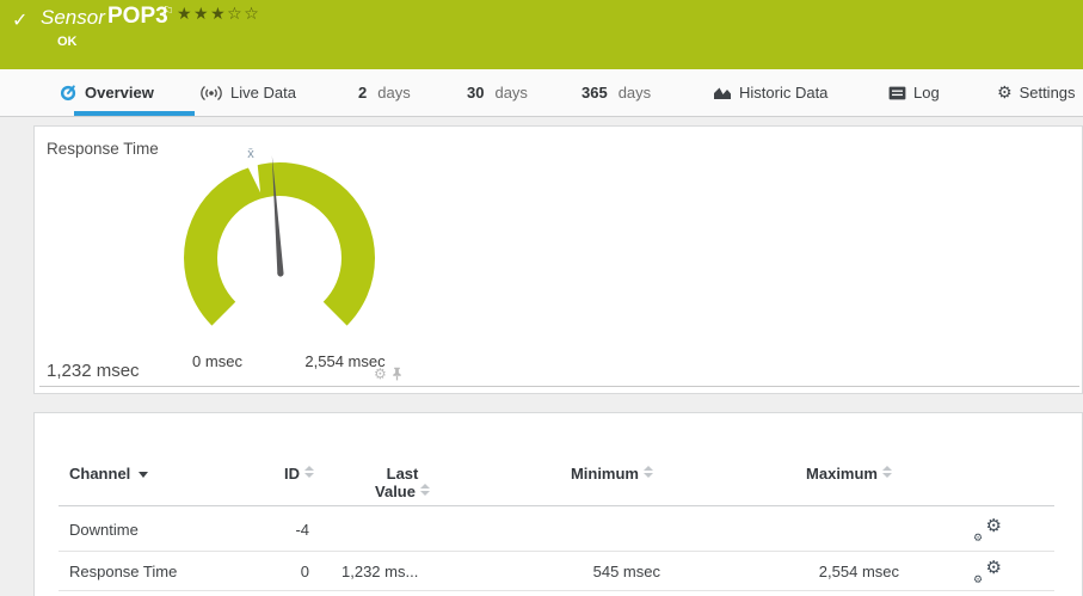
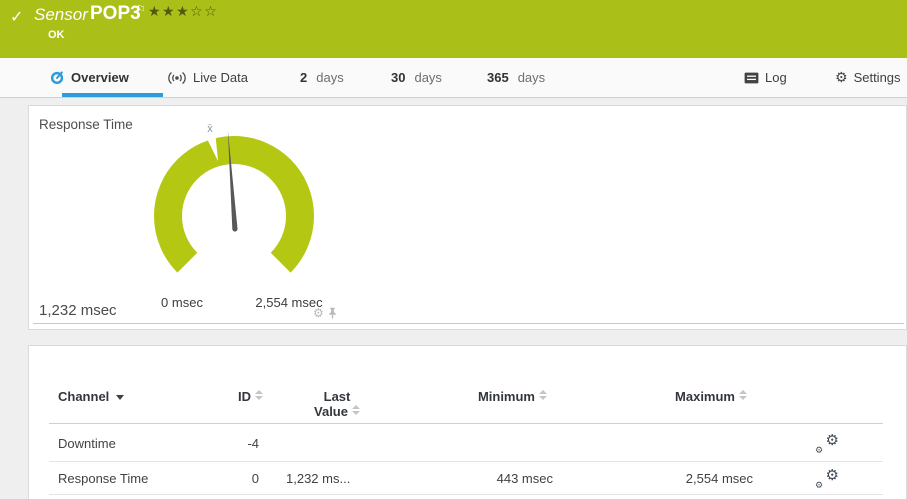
  ✓
  Sensor
  POP3
  ⚐
  ★★★☆☆
  OK
  Overview
  Live Data
  2
  days
  30
  days
  365
  days
- Historic Data
  Log
  ⚙
  Settings
  Response Time
  x̄
  0 msec
  2,554 msec
  1,232 msec
  ⚙
  Channel
  ID
  Last
  Value
  Minimum
  Maximum
  Downtime
  -4
  ⚙
  ⚙
  Response Time
  0
  1,232 ms...
- 545 msec
+ 443 msec
  2,554 msec
  ⚙
  ⚙
